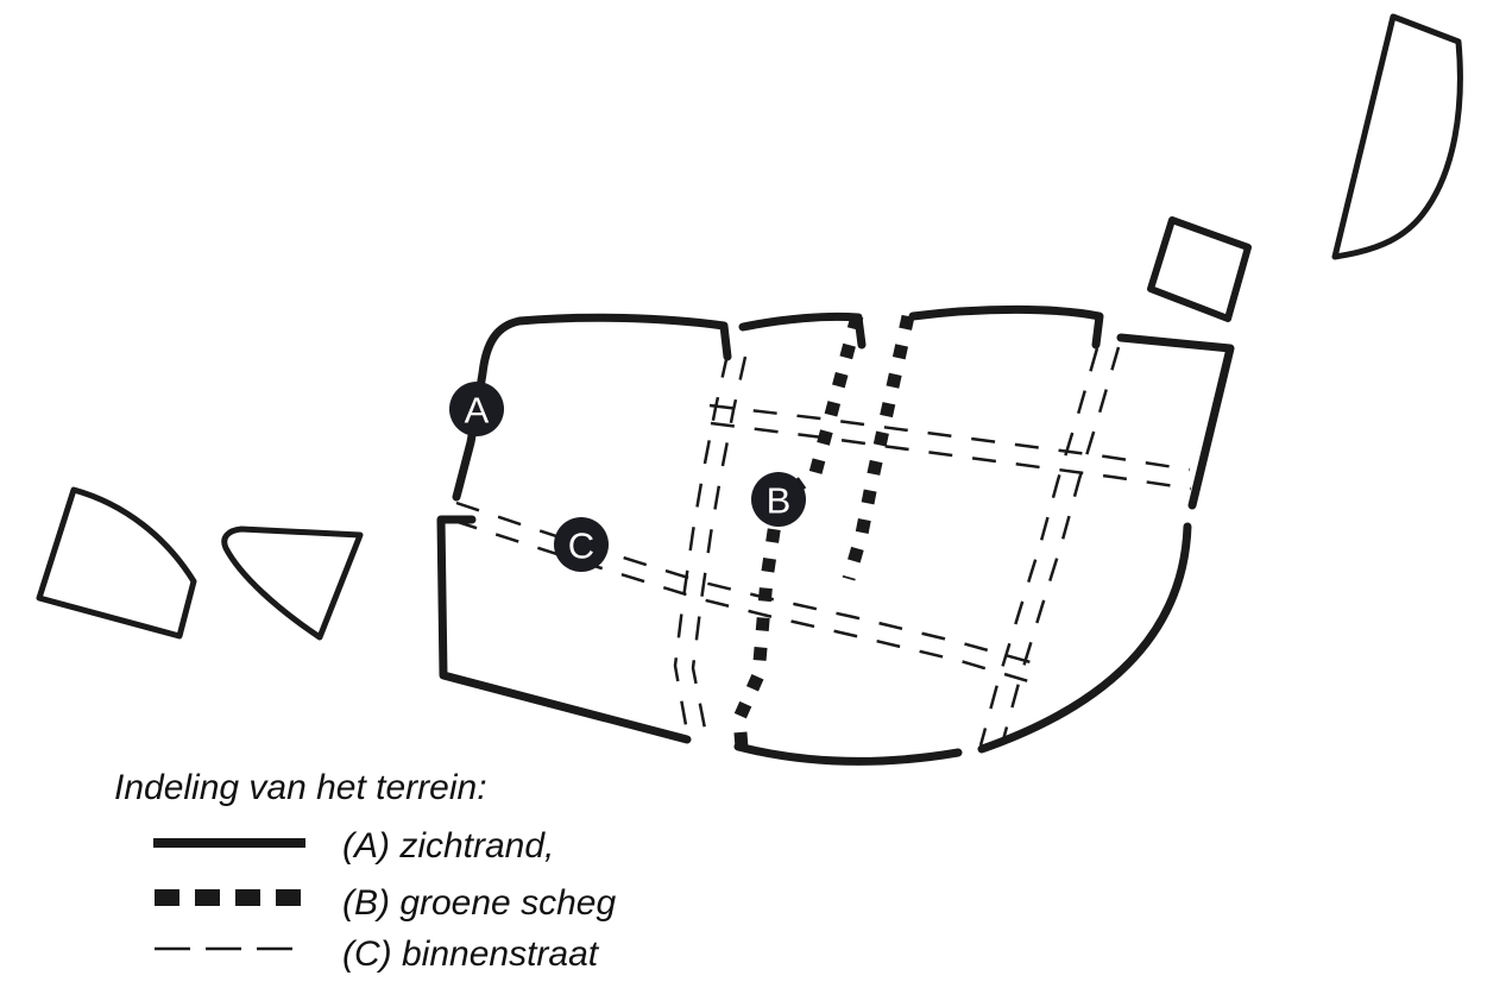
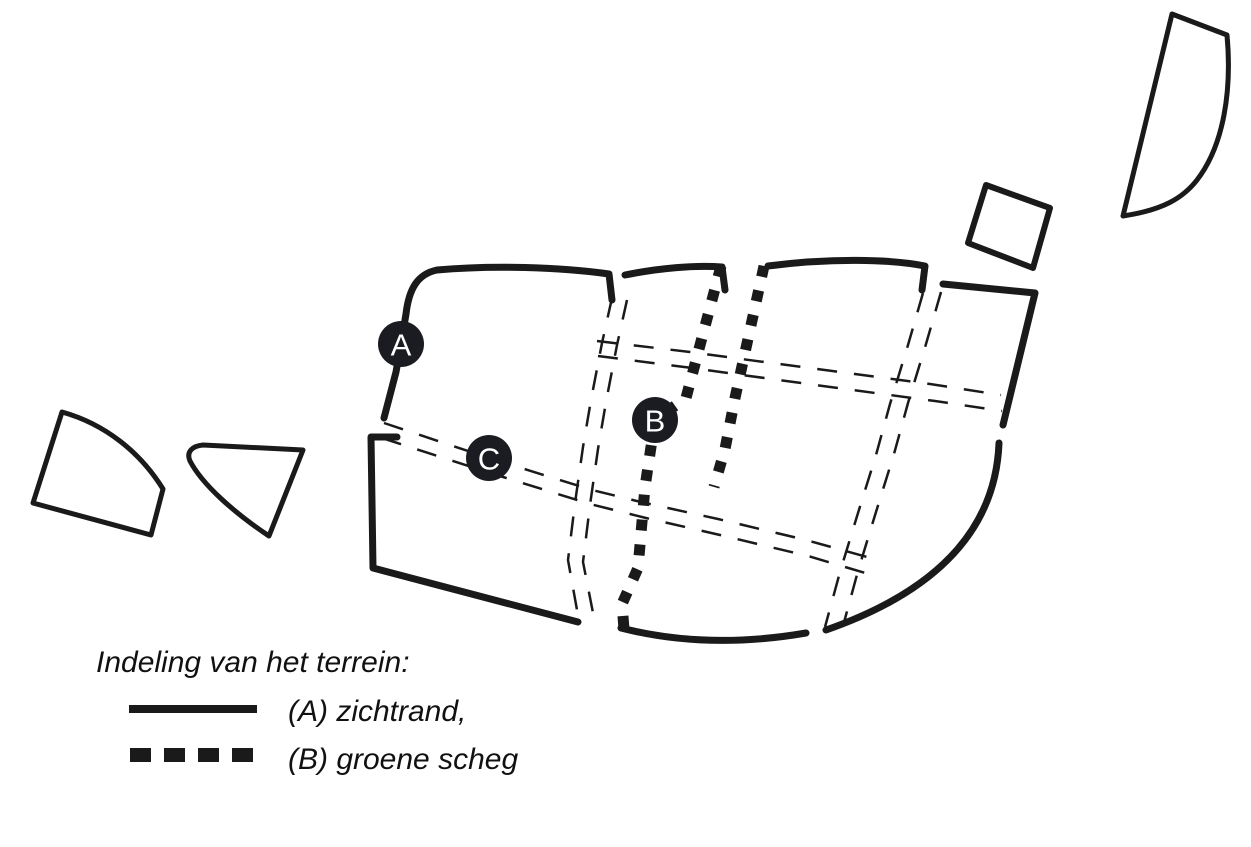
  A
  B
  C
  Indeling van het terrein:
  (A) zichtrand,
  (B) groene scheg
- (C) binnenstraat
